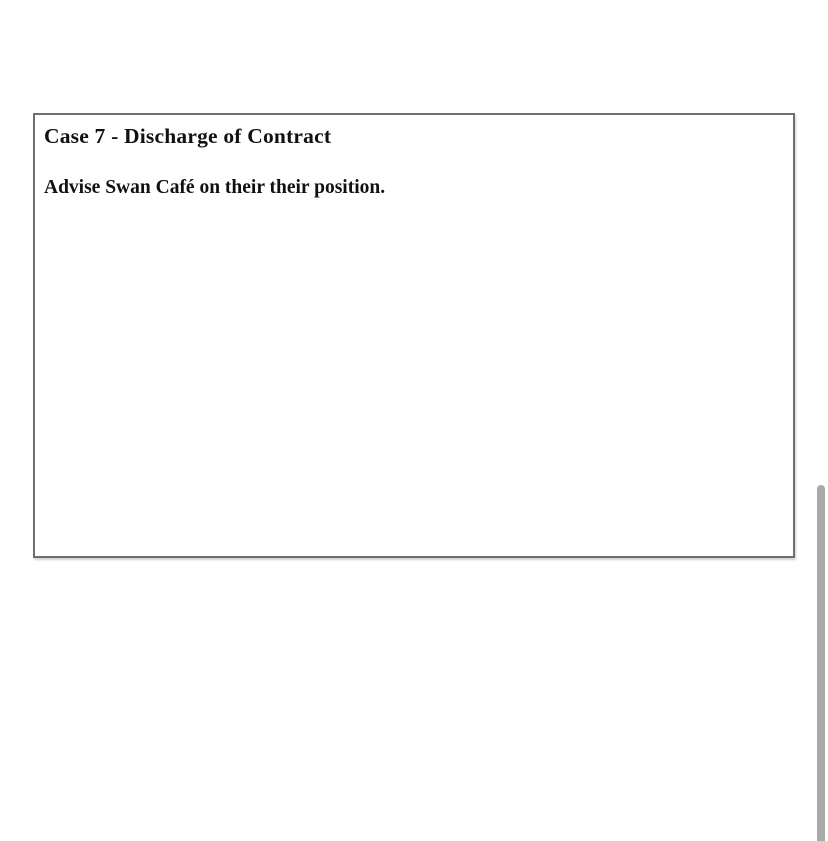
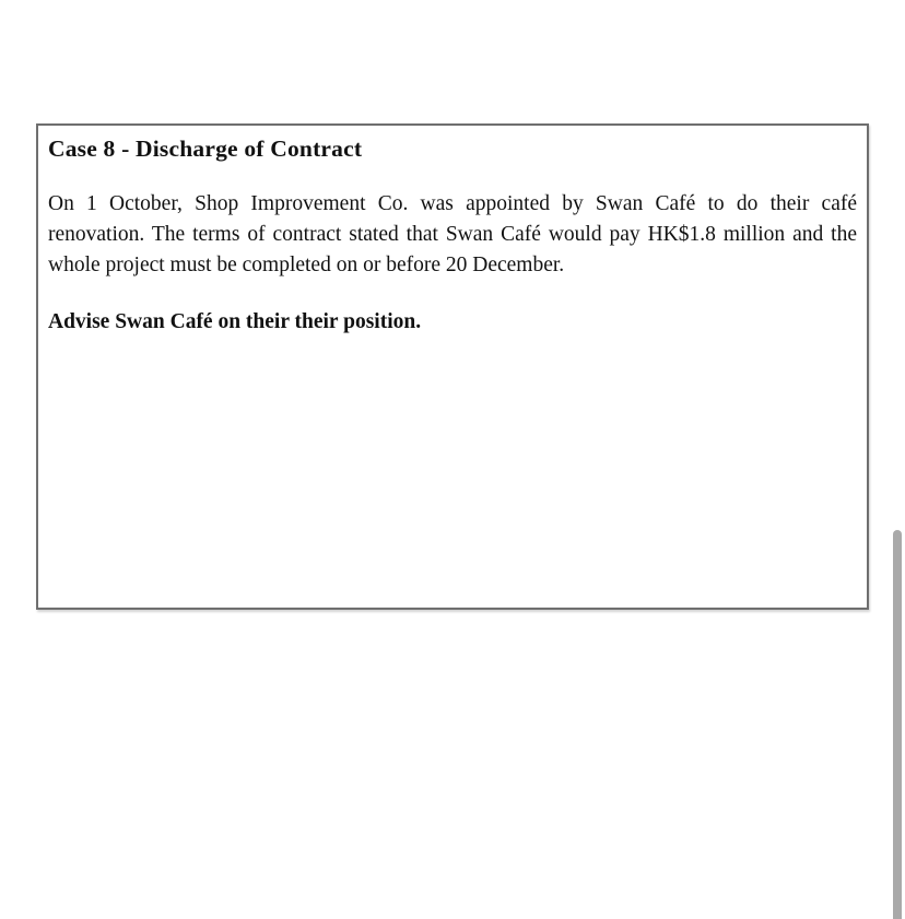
- Case 7 - Discharge of Contract
+ Case 8 - Discharge of Contract
+ On 1 October, Shop Improvement Co. was appointed by Swan Café to do their café renovation. The terms of contract stated that Swan Café would pay HK$1.8 million and the whole project must be completed on or before 20 December.
  Advise Swan Café on their their position.
